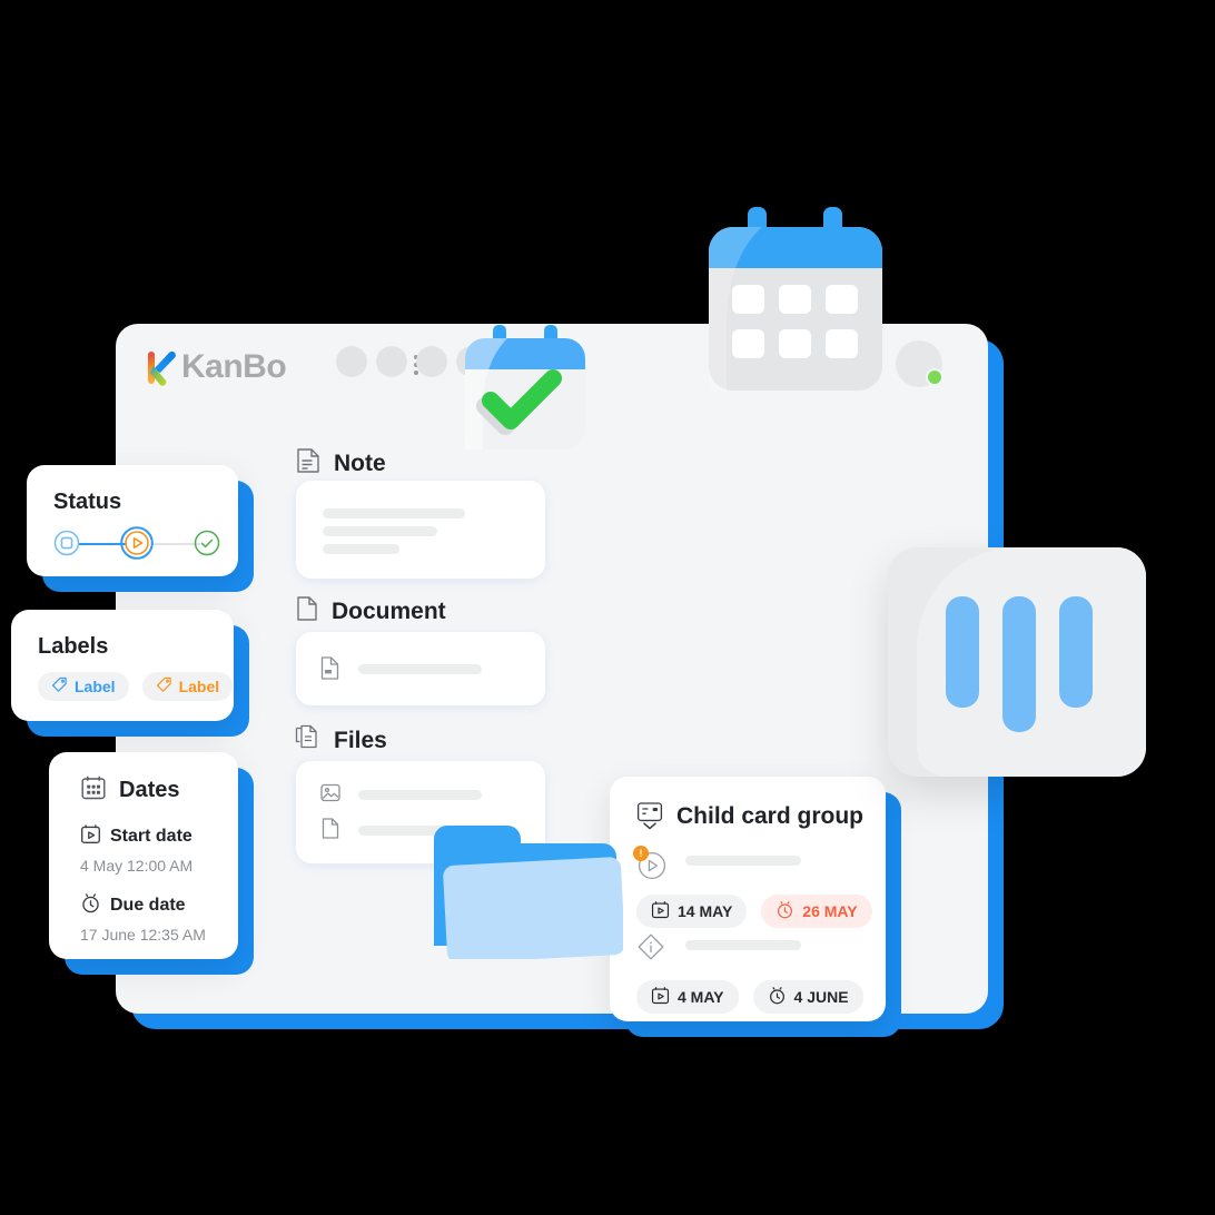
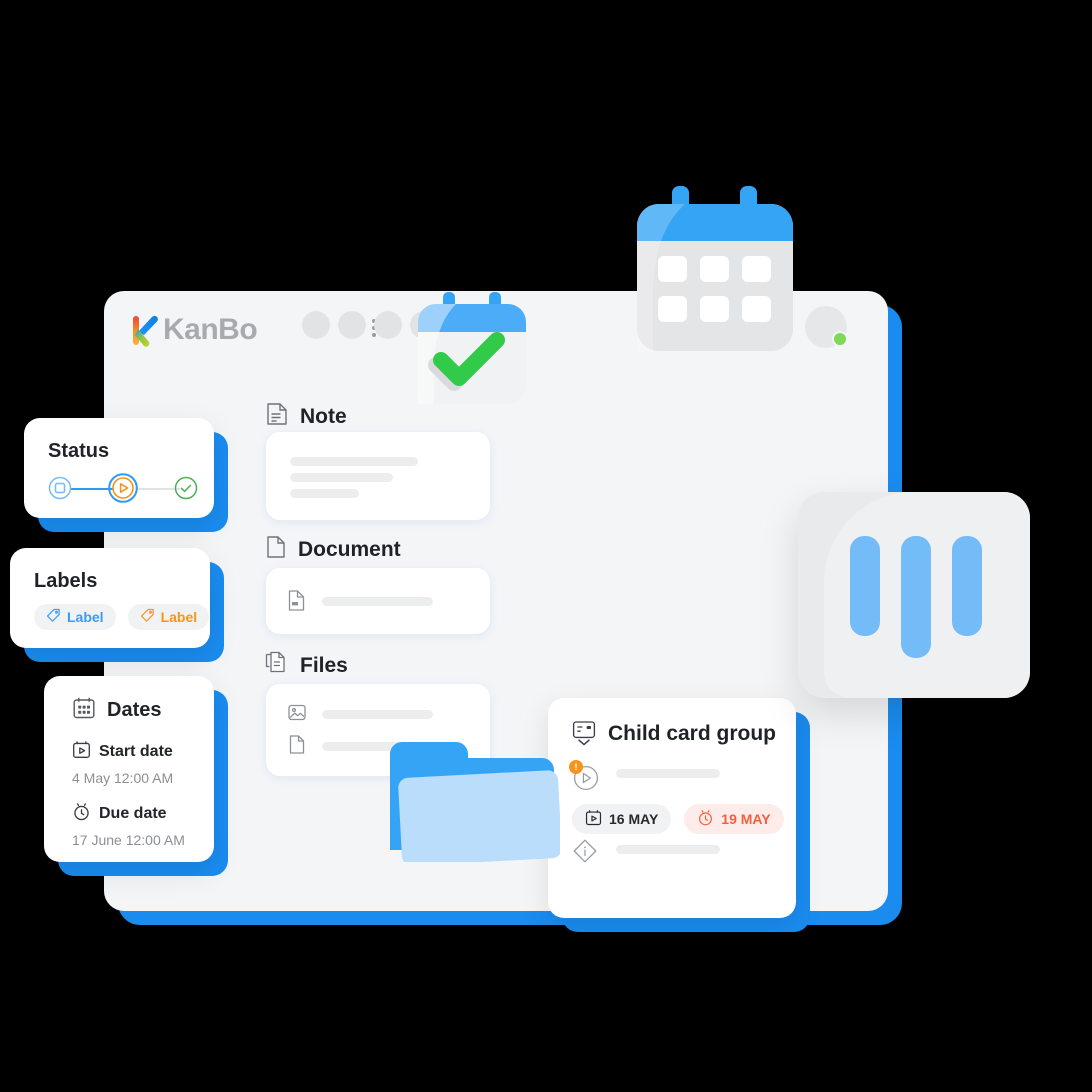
  KanBo
  Note
  Document
  Files
  Status
  Labels
  Label
  Label
  Dates
  Start date
  4 May 12:00 AM
  Due date
- 17 June 12:35 AM
+ 17 June 12:00 AM
  Child card group
  !
- 14 MAY
+ 16 MAY
- 26 MAY
+ 19 MAY
- 4 MAY
- 4 JUNE
